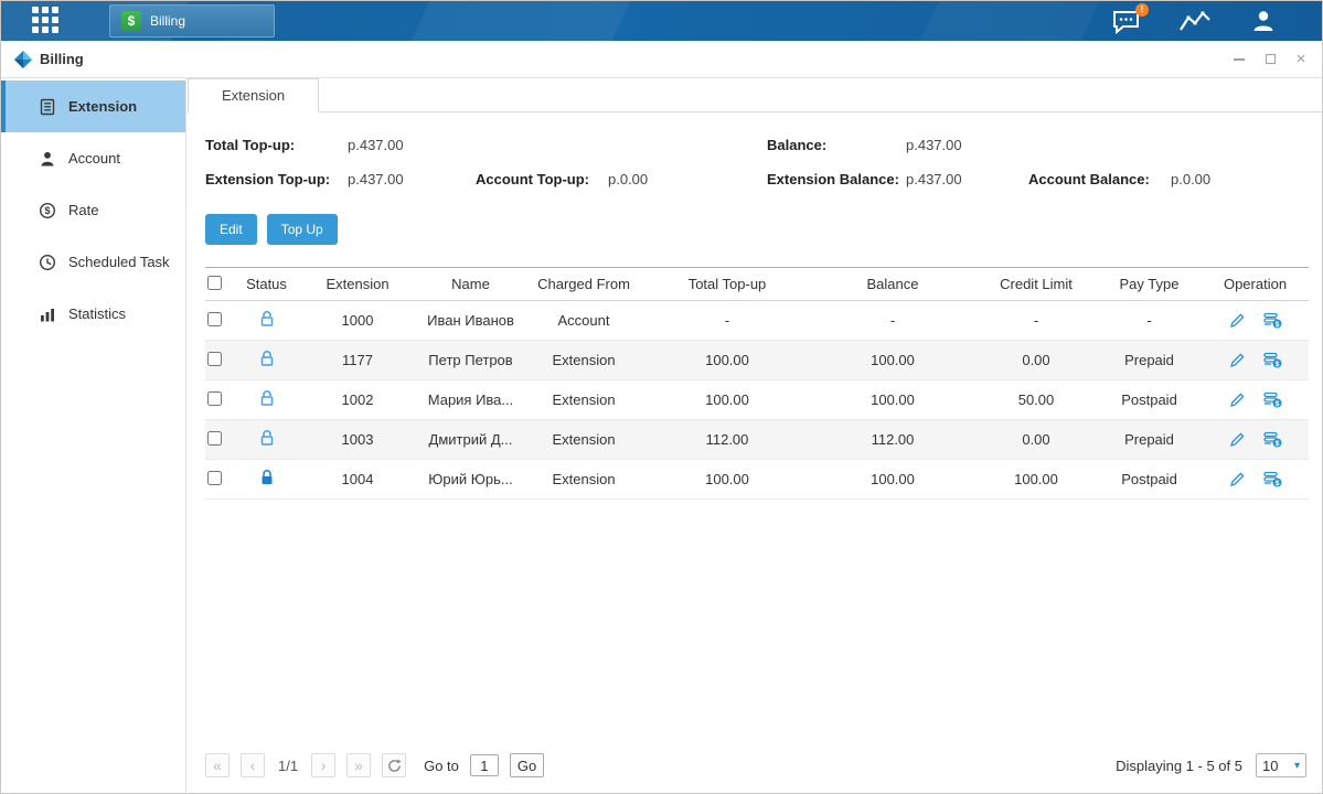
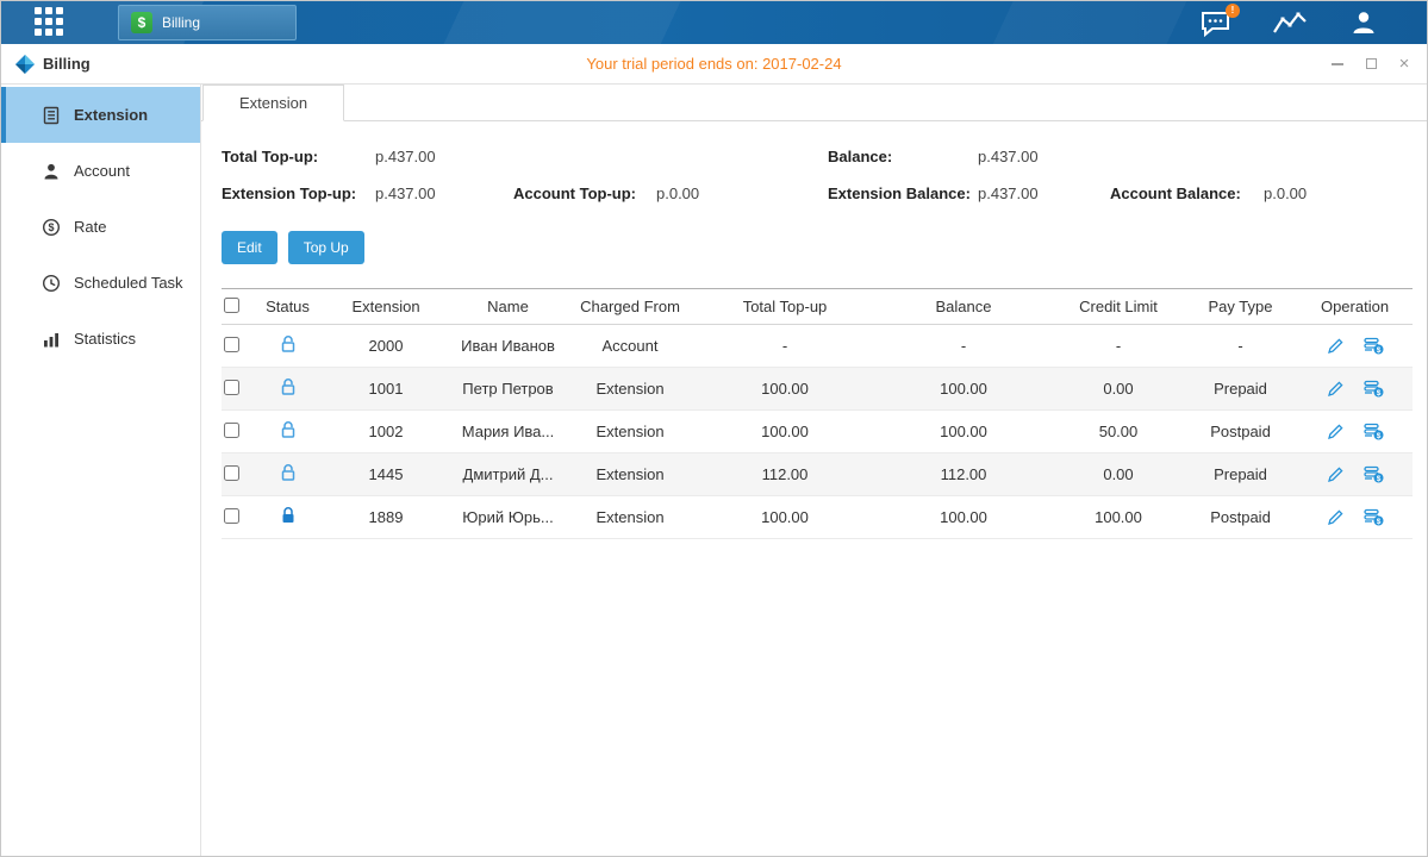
  $
  Billing
  !
  Billing
+ Your trial period ends on: 2017-02-24
  ×
  Extension
  Account
  $
  Rate
  Scheduled Task
  Statistics
  Extension
  Total Top-up:
  p.437.00
  Balance:
  p.437.00
  Extension Top-up:
  p.437.00
  Account Top-up:
  p.0.00
  Extension Balance:
  p.437.00
  Account Balance:
  p.0.00
  Edit
  Top Up
  	Status	Extension	Name	Charged From	Total Top-up	Balance	Credit Limit	Pay Type	Operation
- 		1000	Иван Иванов	Account	-	-	-	-
+ 		2000	Иван Иванов	Account	-	-	-	-
- 		1177	Петр Петров	Extension	100.00	100.00	0.00	Prepaid
+ 		1001	Петр Петров	Extension	100.00	100.00	0.00	Prepaid
  		1002	Мария Ива...	Extension	100.00	100.00	50.00	Postpaid
- 		1003	Дмитрий Д...	Extension	112.00	112.00	0.00	Prepaid
+ 		1445	Дмитрий Д...	Extension	112.00	112.00	0.00	Prepaid
- 		1004	Юрий Юрь...	Extension	100.00	100.00	100.00	Postpaid
+ 		1889	Юрий Юрь...	Extension	100.00	100.00	100.00	Postpaid
- «
- ‹
- 1/1
- ›
- »
- Go to
- 1
- Go
- Displaying 1 - 5 of 5
- 10
- ▾
